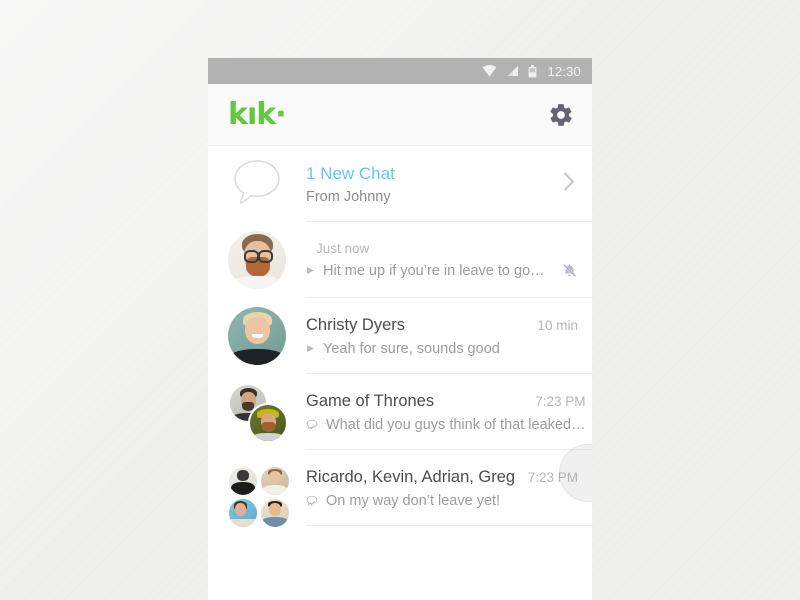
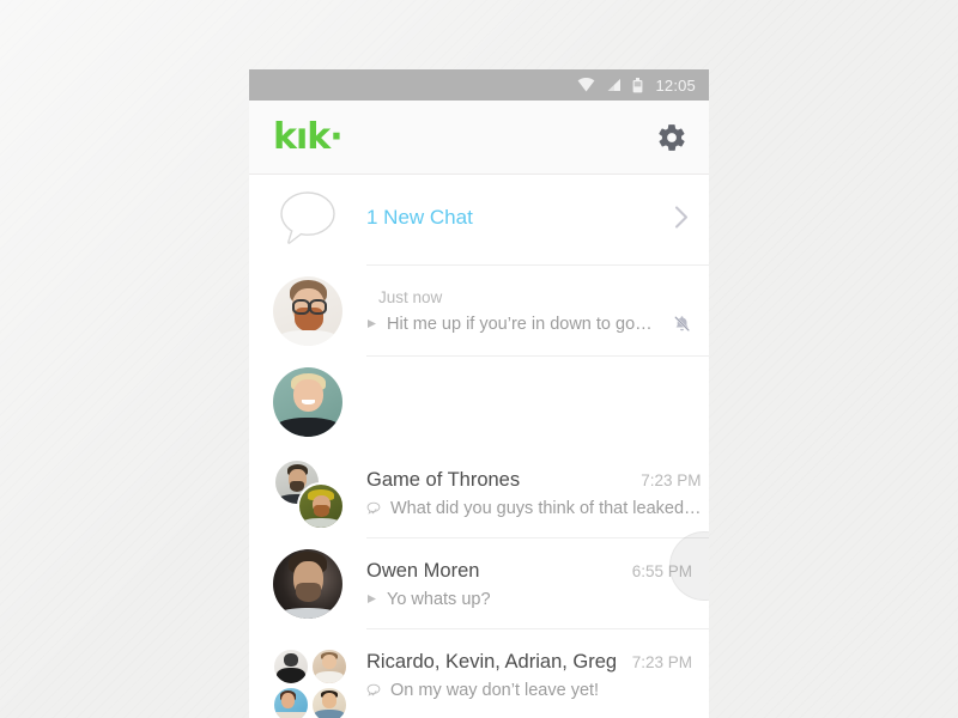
- 12:30
+ 12:05
  kık·
  1 New Chat
- From Johnny
  Just now
- Hit me up if you’re in leave to go…
+ Hit me up if you’re in down to go…
- Christy Dyers
- 10 min
- Yeah for sure, sounds good
  Game of Thrones
  7:23 PM
  What did you guys think of that leaked…
+ Owen Moren
+ 6:55 PM
+ Yo whats up?
  Ricardo, Kevin, Adrian, Greg
  7:23 PM
  On my way don’t leave yet!
